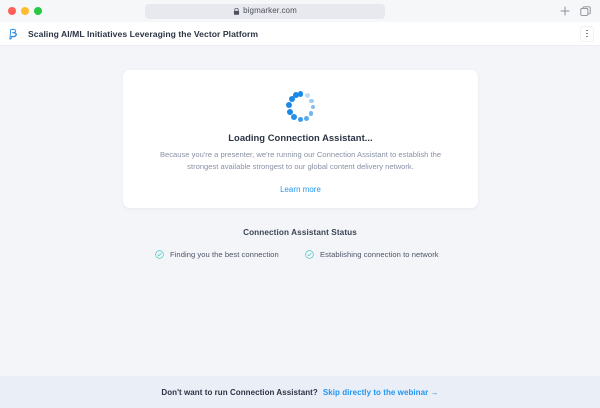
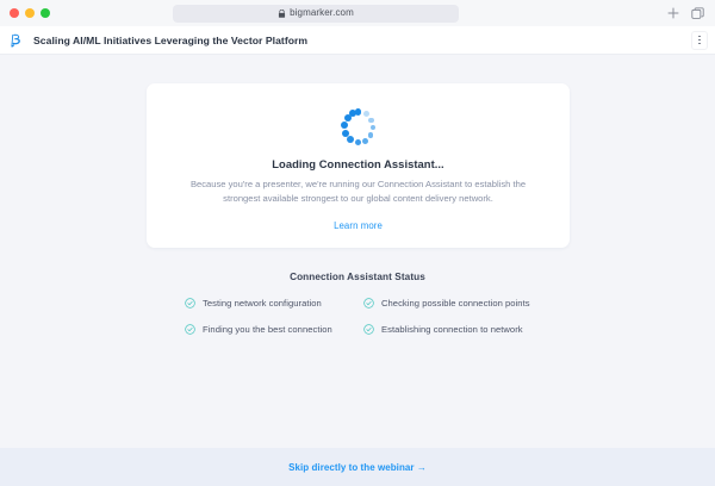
  bigmarker.com
  Scaling AI/ML Initiatives Leveraging the Vector Platform
  Loading Connection Assistant...
  Because you're a presenter, we're running our Connection Assistant to establish the strongest available strongest to our global content delivery network.
  Learn more
  Connection Assistant Status
+ Testing network configuration
+ Checking possible connection points
  Finding you the best connection
  Establishing connection to network
- Don't want to run Connection Assistant?
  Skip directly to the webinar →
